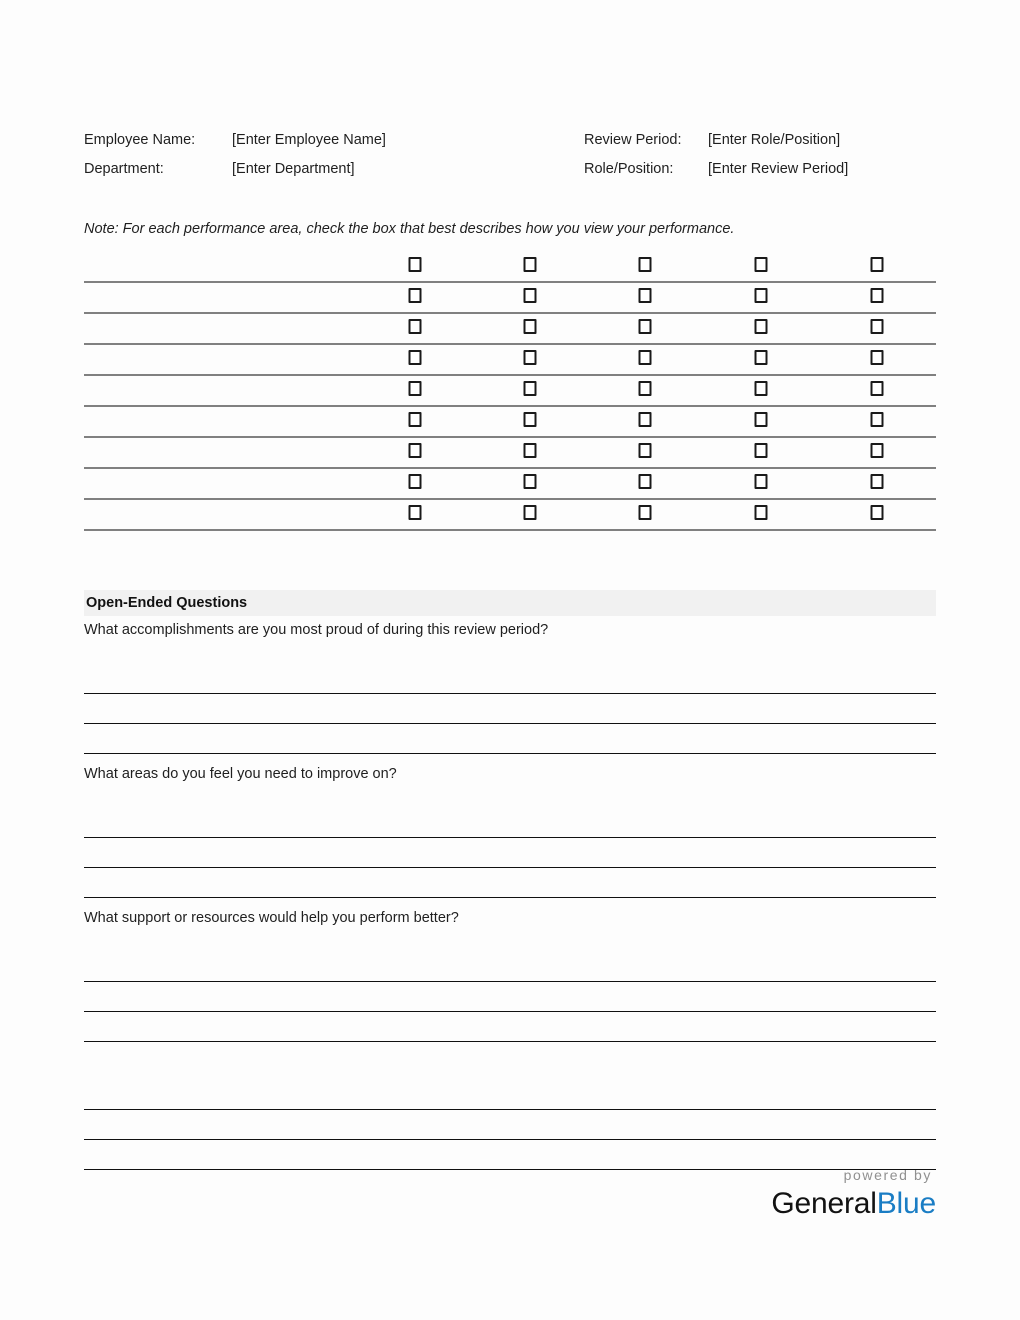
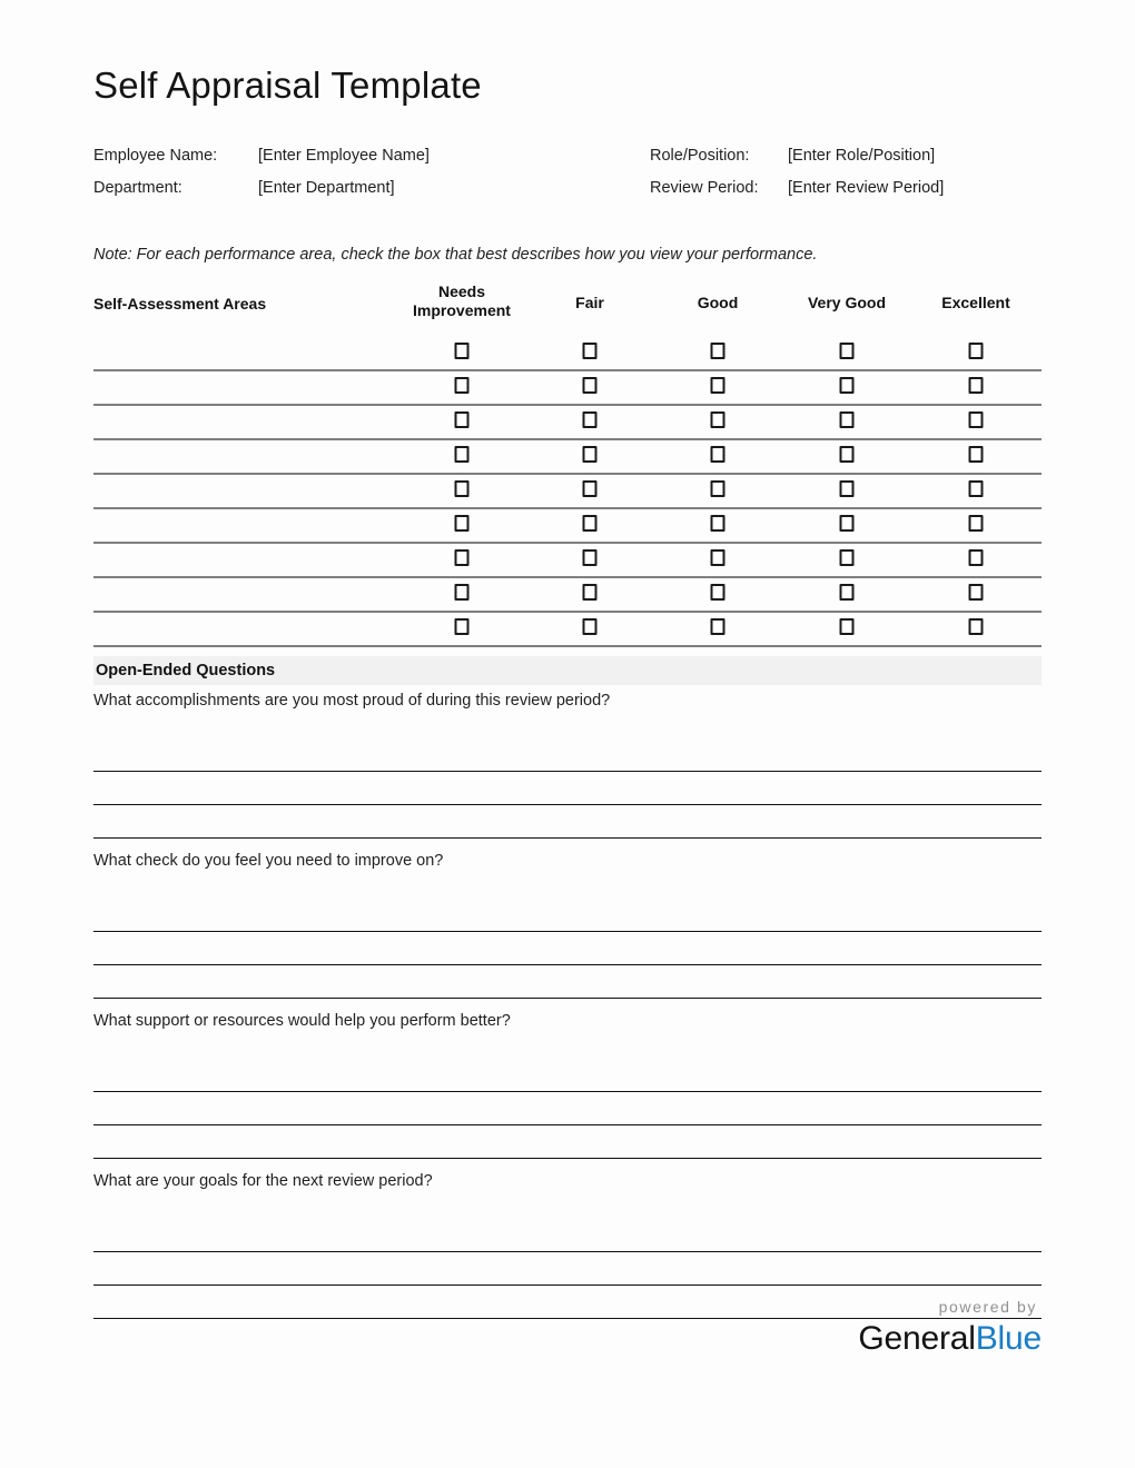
+ Self Appraisal Template
  Employee Name:
  [Enter Employee Name]
- Review Period:
+ Role/Position:
  [Enter Role/Position]
  Department:
  [Enter Department]
- Role/Position:
+ Review Period:
  [Enter Review Period]
  Note: For each performance area, check the box that best describes how you view your performance.
+ Self-Assessment Areas
+ Needs Improvement
+ Fair
+ Good
+ Very Good
+ Excellent
  Open-Ended Questions
  What accomplishments are you most proud of during this review period?
- What areas do you feel you need to improve on?
+ What check do you feel you need to improve on?
  What support or resources would help you perform better?
+ What are your goals for the next review period?
  powered by
  GeneralBlue
